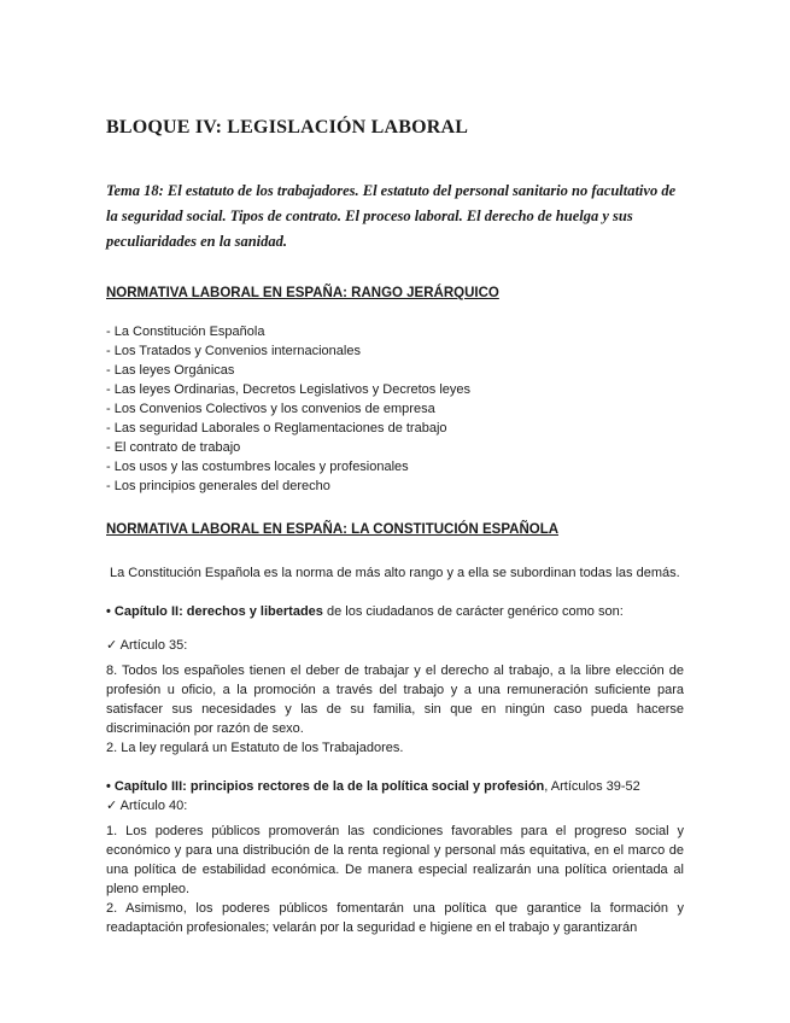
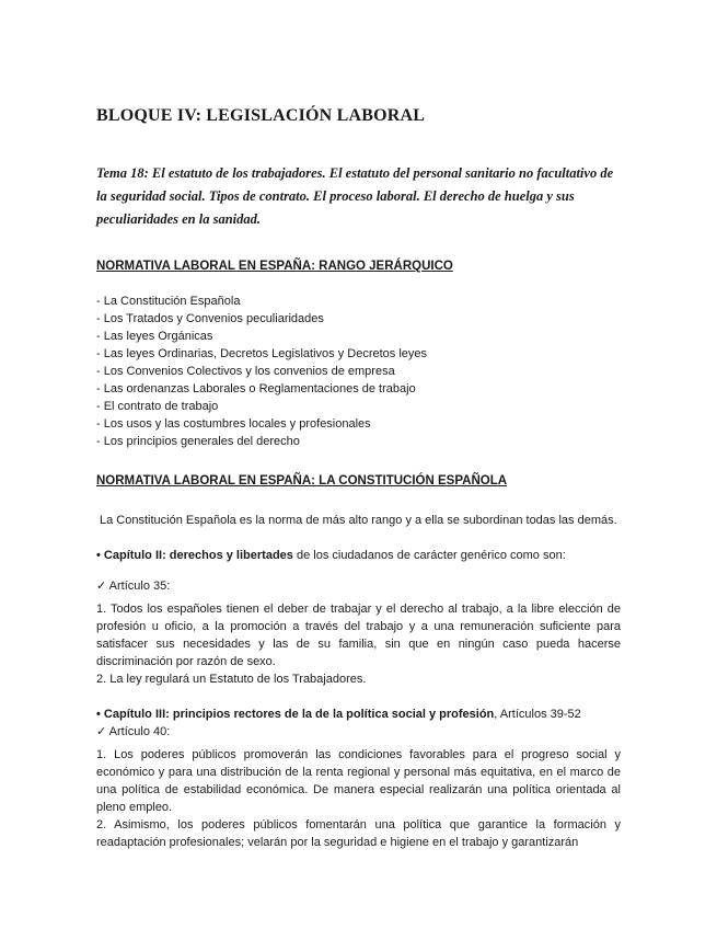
  BLOQUE IV: LEGISLACIÓN LABORAL
  Tema 18: El estatuto de los trabajadores. El estatuto del personal sanitario no facultativo de la seguridad social. Tipos de contrato. El proceso laboral. El derecho de huelga y sus peculiaridades en la sanidad.
  NORMATIVA LABORAL EN ESPAÑA: RANGO JERÁRQUICO
  - La Constitución Española
- - Los Tratados y Convenios internacionales
+ - Los Tratados y Convenios peculiaridades
  - Las leyes Orgánicas
  - Las leyes Ordinarias, Decretos Legislativos y Decretos leyes
  - Los Convenios Colectivos y los convenios de empresa
- - Las seguridad Laborales o Reglamentaciones de trabajo
+ - Las ordenanzas Laborales o Reglamentaciones de trabajo
  - El contrato de trabajo
  - Los usos y las costumbres locales y profesionales
  - Los principios generales del derecho
  NORMATIVA LABORAL EN ESPAÑA: LA CONSTITUCIÓN ESPAÑOLA
  La Constitución Española es la norma de más alto rango y a ella se subordinan todas las demás.
  • Capítulo II: derechos y libertades de los ciudadanos de carácter genérico como son:
  ✓ Artículo 35:
- 8. Todos los españoles tienen el deber de trabajar y el derecho al trabajo, a la libre elección de profesión u oficio, a la promoción a través del trabajo y a una remuneración suficiente para satisfacer sus necesidades y las de su familia, sin que en ningún caso pueda hacerse discriminación por razón de sexo.
+ 1. Todos los españoles tienen el deber de trabajar y el derecho al trabajo, a la libre elección de profesión u oficio, a la promoción a través del trabajo y a una remuneración suficiente para satisfacer sus necesidades y las de su familia, sin que en ningún caso pueda hacerse discriminación por razón de sexo.
  2. La ley regulará un Estatuto de los Trabajadores.
  • Capítulo III: principios rectores de la de la política social y profesión, Artículos 39-52
  ✓ Artículo 40:
  1. Los poderes públicos promoverán las condiciones favorables para el progreso social y económico y para una distribución de la renta regional y personal más equitativa, en el marco de una política de estabilidad económica. De manera especial realizarán una política orientada al pleno empleo.
  2. Asimismo, los poderes públicos fomentarán una política que garantice la formación y readaptación profesionales; velarán por la seguridad e higiene en el trabajo y garantizarán
